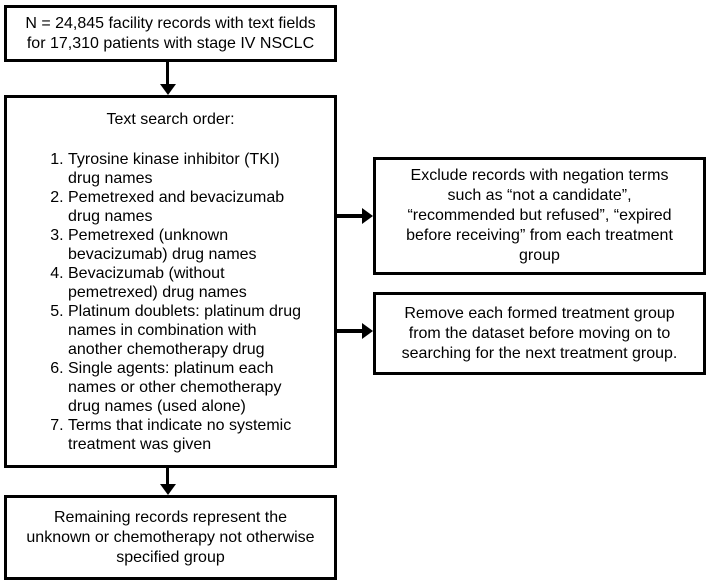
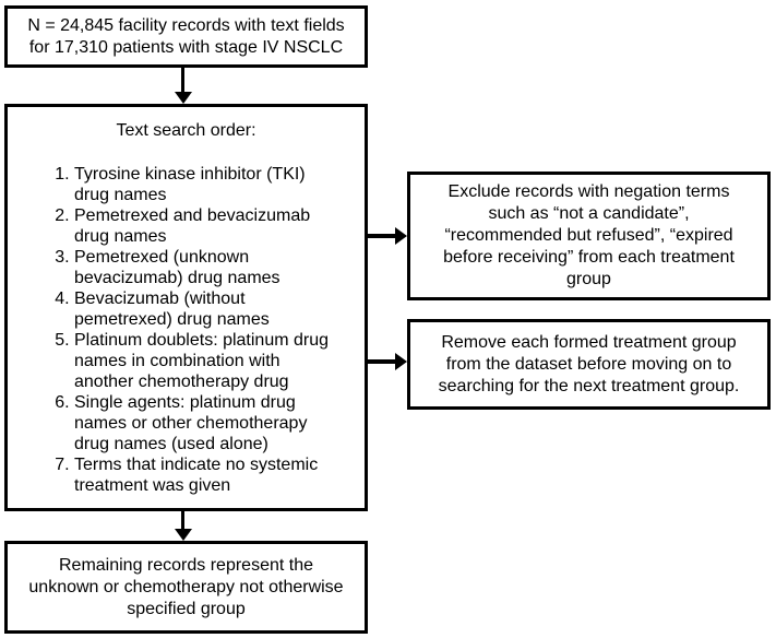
  N = 24,845 facility records with text fields for 17,310 patients with stage IV NSCLC
  Text search order:
  Tyrosine kinase inhibitor (TKI) drug names
  Pemetrexed and bevacizumab drug names
  Pemetrexed (unknown bevacizumab) drug names
  Bevacizumab (without pemetrexed) drug names
  Platinum doublets: platinum drug names in combination with another chemotherapy drug
- Single agents: platinum each names or other chemotherapy drug names (used alone)
+ Single agents: platinum drug names or other chemotherapy drug names (used alone)
  Terms that indicate no systemic treatment was given
  Exclude records with negation terms such as “not a candidate”, “recommended but refused”, “expired before receiving” from each treatment group
  Remove each formed treatment group from the dataset before moving on to searching for the next treatment group.
  Remaining records represent the unknown or chemotherapy not otherwise specified group
